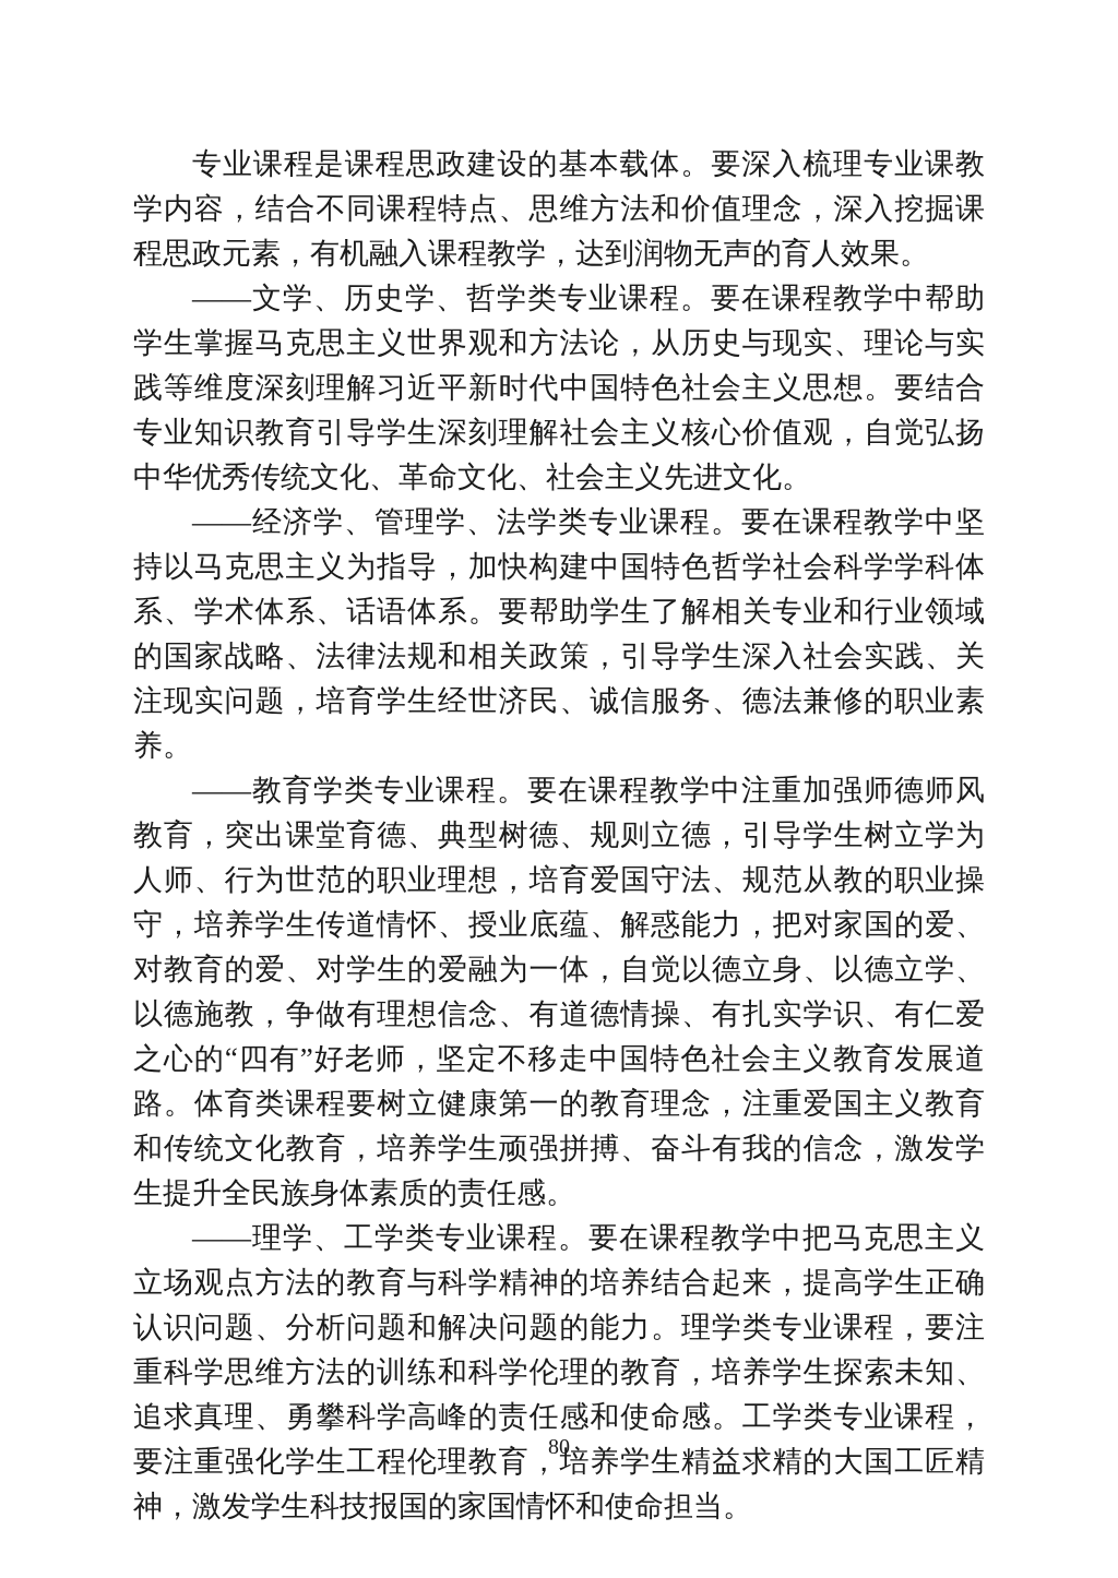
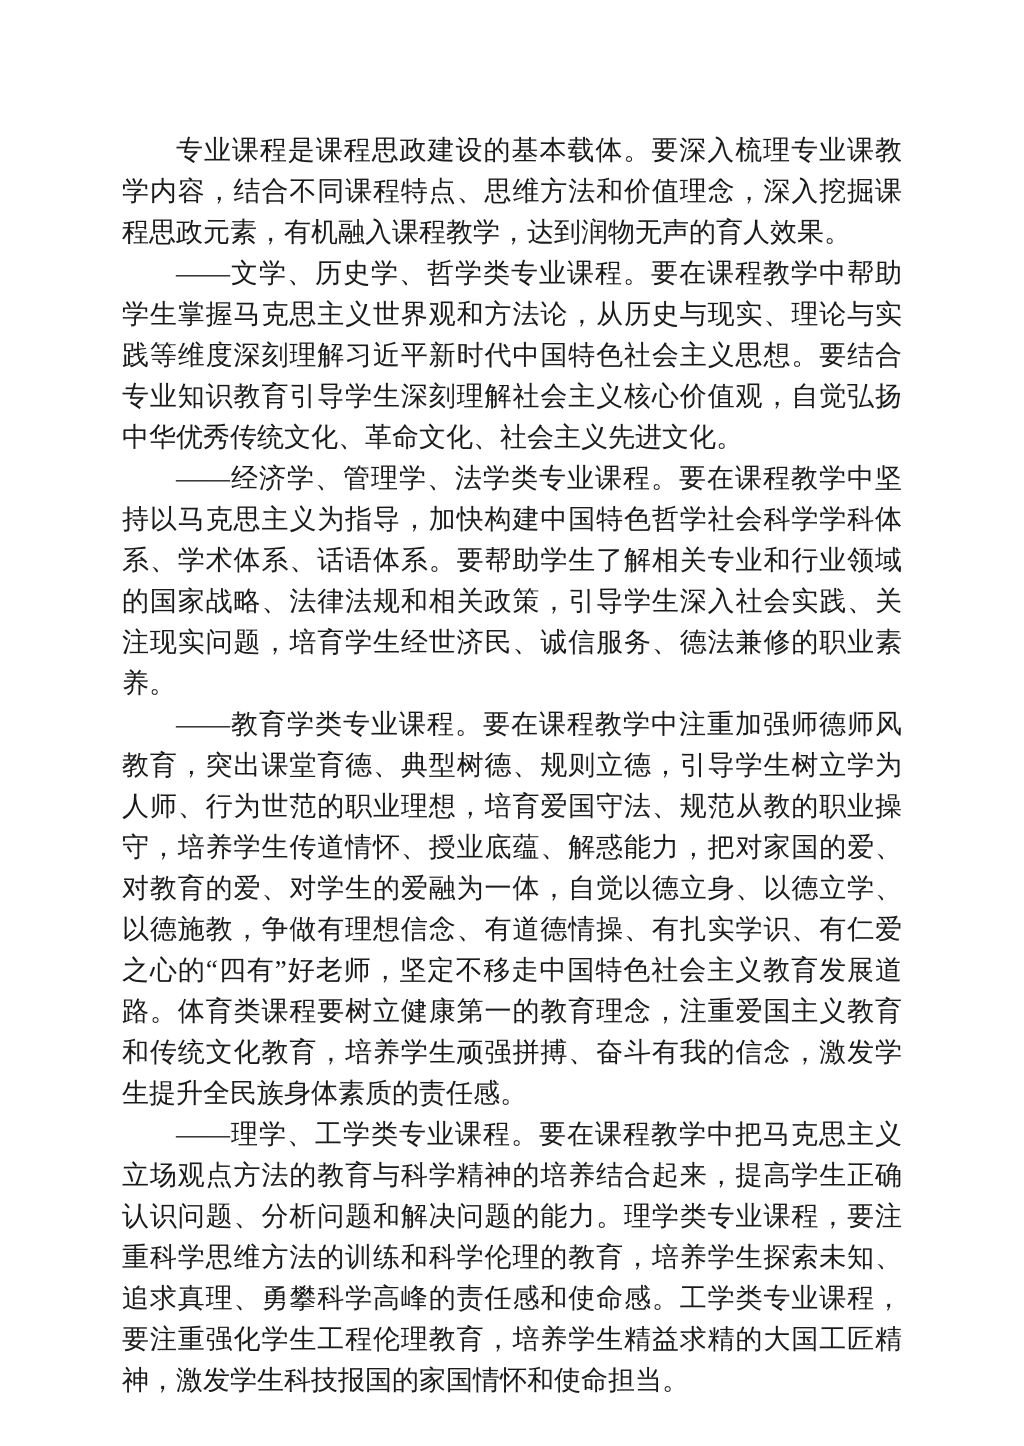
  专业课程是课程思政建设的基本载体。要深入梳理专业课教学内容，结合不同课程特点、思维方法和价值理念，深入挖掘课程思政元素，有机融入课程教学，达到润物无声的育人效果。
  ——文学、历史学、哲学类专业课程。要在课程教学中帮助学生掌握马克思主义世界观和方法论，从历史与现实、理论与实践等维度深刻理解习近平新时代中国特色社会主义思想。要结合专业知识教育引导学生深刻理解社会主义核心价值观，自觉弘扬中华优秀传统文化、革命文化、社会主义先进文化。
  ——经济学、管理学、法学类专业课程。要在课程教学中坚持以马克思主义为指导，加快构建中国特色哲学社会科学学科体系、学术体系、话语体系。要帮助学生了解相关专业和行业领域的国家战略、法律法规和相关政策，引导学生深入社会实践、关注现实问题，培育学生经世济民、诚信服务、德法兼修的职业素养。
  ——教育学类专业课程。要在课程教学中注重加强师德师风教育，突出课堂育德、典型树德、规则立德，引导学生树立学为人师、行为世范的职业理想，培育爱国守法、规范从教的职业操守，培养学生传道情怀、授业底蕴、解惑能力，把对家国的爱、对教育的爱、对学生的爱融为一体，自觉以德立身、以德立学、以德施教，争做有理想信念、有道德情操、有扎实学识、有仁爱之心的“四有”好老师，坚定不移走中国特色社会主义教育发展道路。体育类课程要树立健康第一的教育理念，注重爱国主义教育和传统文化教育，培养学生顽强拼搏、奋斗有我的信念，激发学生提升全民族身体素质的责任感。
  ——理学、工学类专业课程。要在课程教学中把马克思主义立场观点方法的教育与科学精神的培养结合起来，提高学生正确认识问题、分析问题和解决问题的能力。理学类专业课程，要注重科学思维方法的训练和科学伦理的教育，培养学生探索未知、追求真理、勇攀科学高峰的责任感和使命感。工学类专业课程，要注重强化学生工程伦理教育，培养学生精益求精的大国工匠精神，激发学生科技报国的家国情怀和使命担当。
- 80
